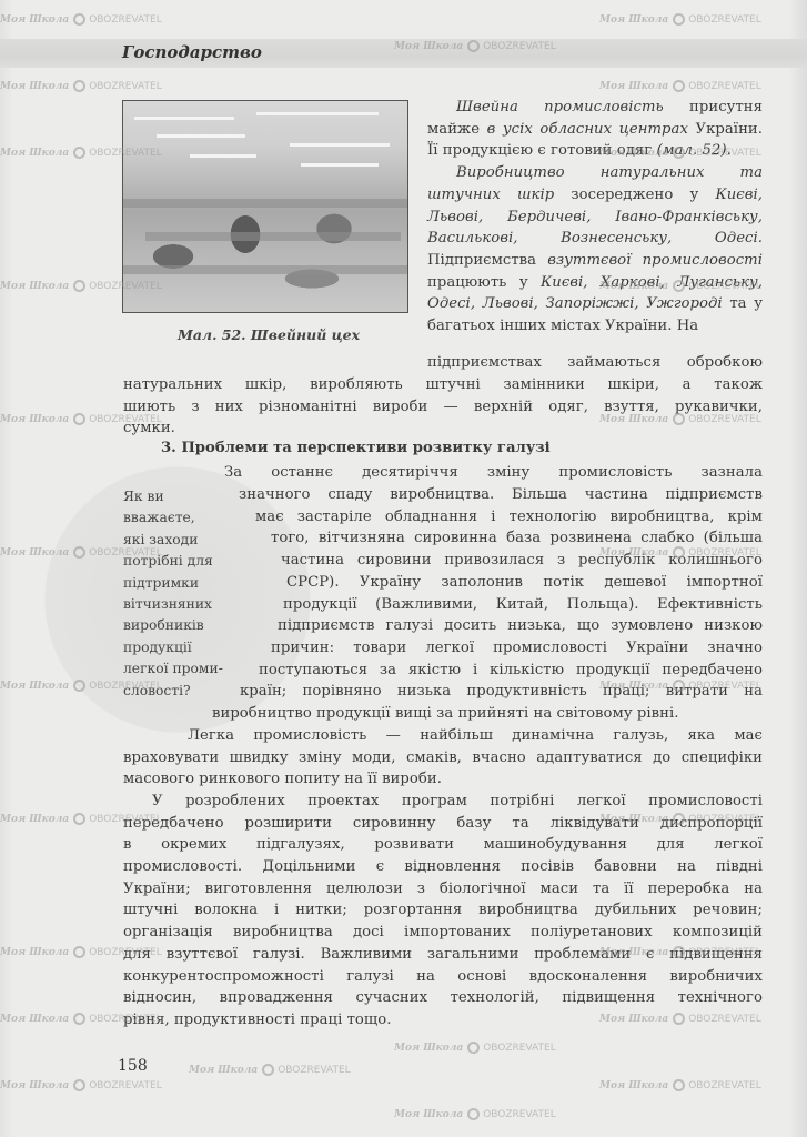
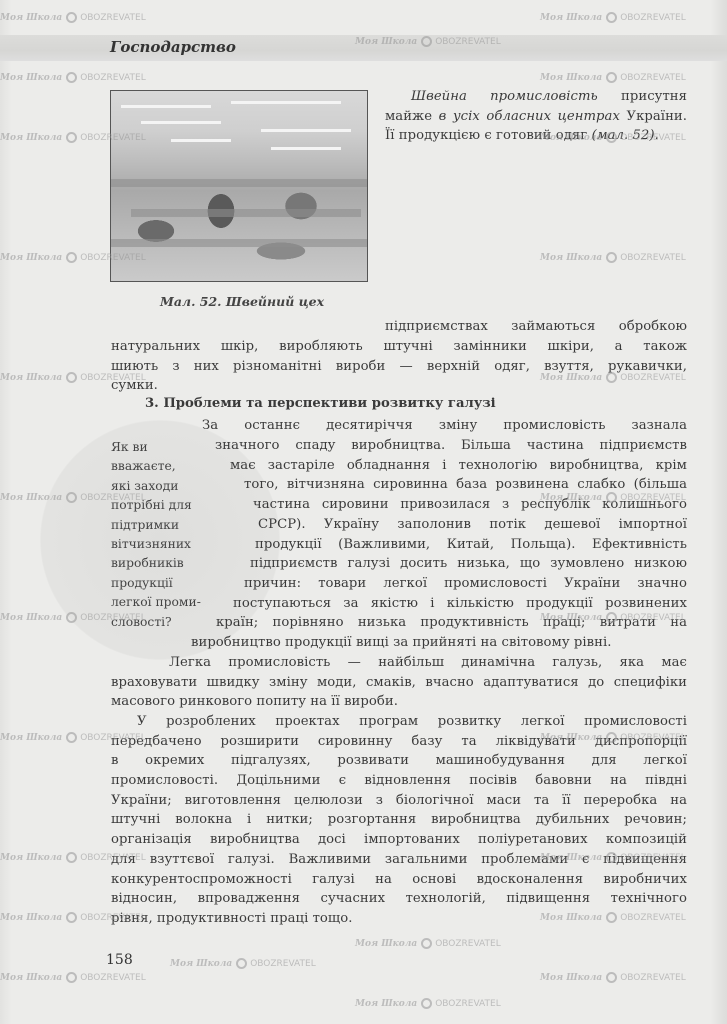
  Господарство
  Мал. 52. Швейний цех
  Швейна промисловість присутня майже в усіх обласних центрах України. Її продукцією є готовий одяг (мал. 52).
- Виробництво натуральних та штучних шкір зосереджено у Києві, Львові, Бердичеві, Івано-Франківську, Василькові, Вознесенську, Одесі. Підприємства взуттєвої промисловості працюють у Києві, Харкові, Луганську, Одесі, Львові, Запоріжжі, Ужгороді та у багатьох інших містах України. На
  підприємствах займаються обробкою
  натуральних шкір, виробляють штучні замінники шкіри, а також
  шиють з них різноманітні вироби — верхній одяг, взуття, рукавички,
  сумки.
  3. Проблеми та перспективи розвитку галузі
  Як ви
  вважаєте,
  які заходи
  потрібні для
  підтримки
  вітчизняних
  виробників
  продукції
  легкої проми-
  словості?
  За останнє десятиріччя зміну промисловість зазнала
  значного спаду виробництва. Більша частина підприємств
  має застаріле обладнання і технологію виробництва, крім
  того, вітчизняна сировинна база розвинена слабко (більша
  частина сировини привозилася з республік колишнього
  СРСР). Україну заполонив потік дешевої імпортної
  продукції (Важливими, Китай, Польща). Ефективність
  підприємств галузі досить низька, що зумовлено низкою
  причин: товари легкої промисловості України значно
- поступаються за якістю і кількістю продукції передбачено
+ поступаються за якістю і кількістю продукції розвинених
  країн; порівняно низька продуктивність праці; витрати на
  виробництво продукції вищі за прийняті на світовому рівні.
  Легка промисловість — найбільш динамічна галузь, яка має
  враховувати швидку зміну моди, смаків, вчасно адаптуватися до специфіки
  масового ринкового попиту на її вироби.
- У розроблених проектах програм потрібні легкої промисловості
+ У розроблених проектах програм розвитку легкої промисловості
  передбачено розширити сировинну базу та ліквідувати диспропорції
  в окремих підгалузях, розвивати машинобудування для легкої
  промисловості. Доцільними є відновлення посівів бавовни на півдні
  України; виготовлення целюлози з біологічної маси та її переробка на
  штучні волокна і нитки; розгортання виробництва дубильних речовин;
  організація виробництва досі імпортованих поліуретанових композицій
  для взуттєвої галузі. Важливими загальними проблемами є підвищення
  конкурентоспроможності галузі на основі вдосконалення виробничих
  відносин, впровадження сучасних технологій, підвищення технічного
  рівня, продуктивності праці тощо.
  158
  Моя Школа OBOZREVATEL
  Моя Школа OBOZREVATEL
  Моя Школа OBOZREVATEL
  Моя Школа OBOZREVATEL
  Моя Школа OBOZREVATEL
  Моя Школа OBOZREVATEL
  Моя Школа OBOZREVATEL
  Моя Школа OBOZREVATEL
  Моя Школа OBOZREVATEL
  Моя Школа OBOZREVATEL
  Моя Школа OBOZREVATEL
  Моя Школа OBOZREVATEL
  Моя Школа OBOZREVATEL
  Моя Школа OBOZREVATEL
  Моя Школа OBOZREVATEL
  Моя Школа OBOZREVATEL
  Моя Школа OBOZREVATEL
  Моя Школа OBOZREVATEL
  Моя Школа OBOZREVATEL
  Моя Школа OBOZREVATEL
  Моя Школа OBOZREVATEL
  Моя Школа OBOZREVATEL
  Моя Школа OBOZREVATEL
  Моя Школа OBOZREVATEL
  Моя Школа OBOZREVATEL
  Моя Школа OBOZREVATEL
